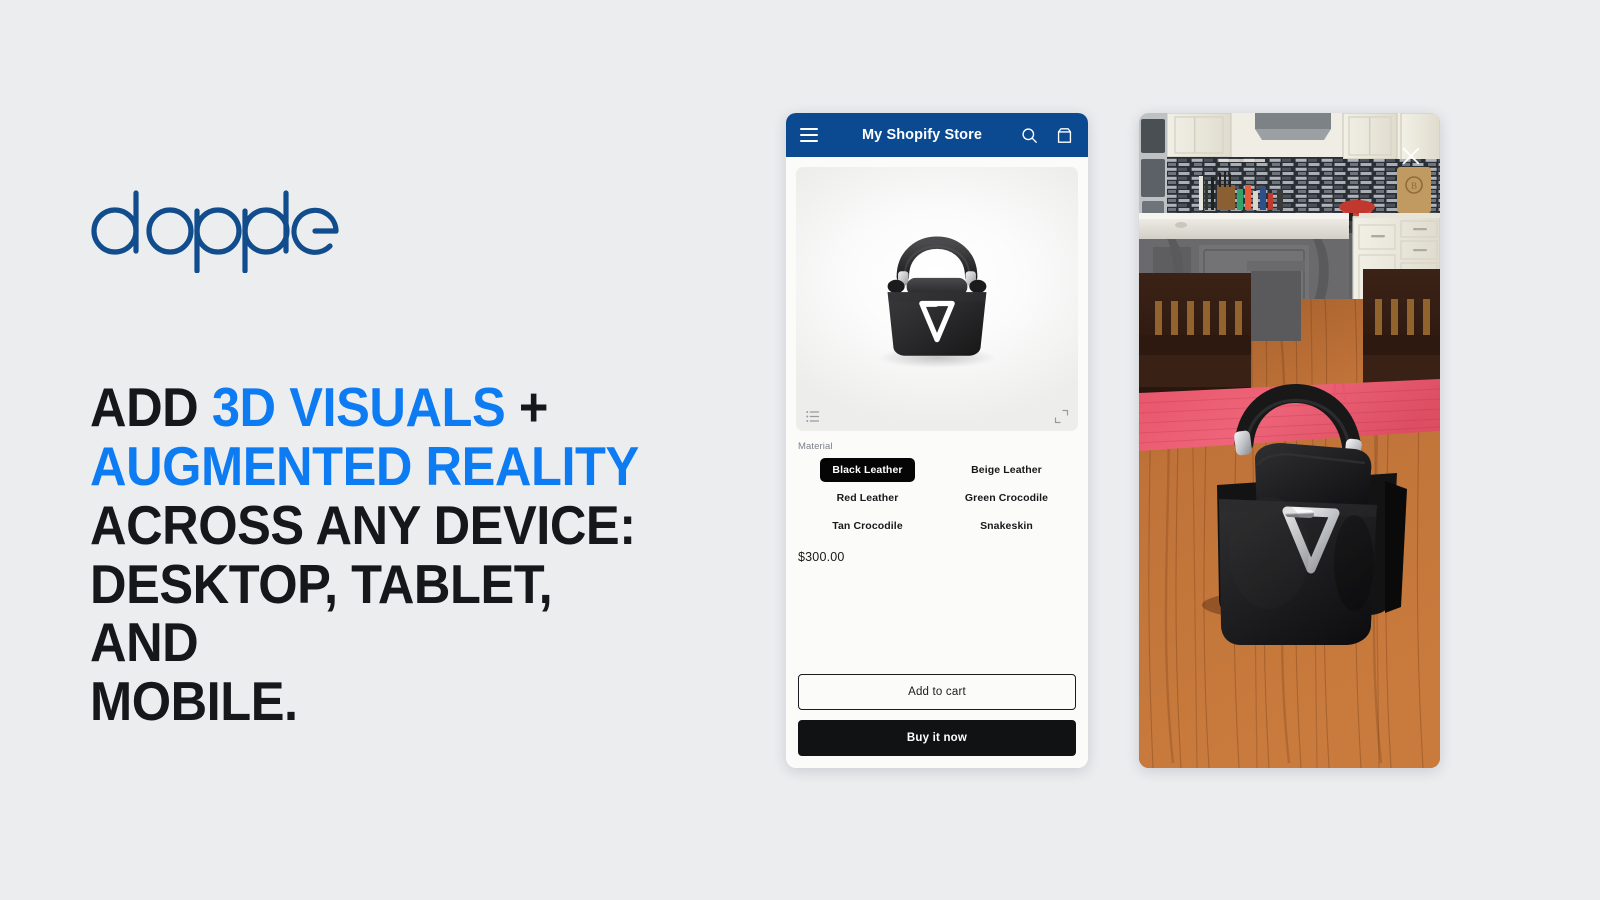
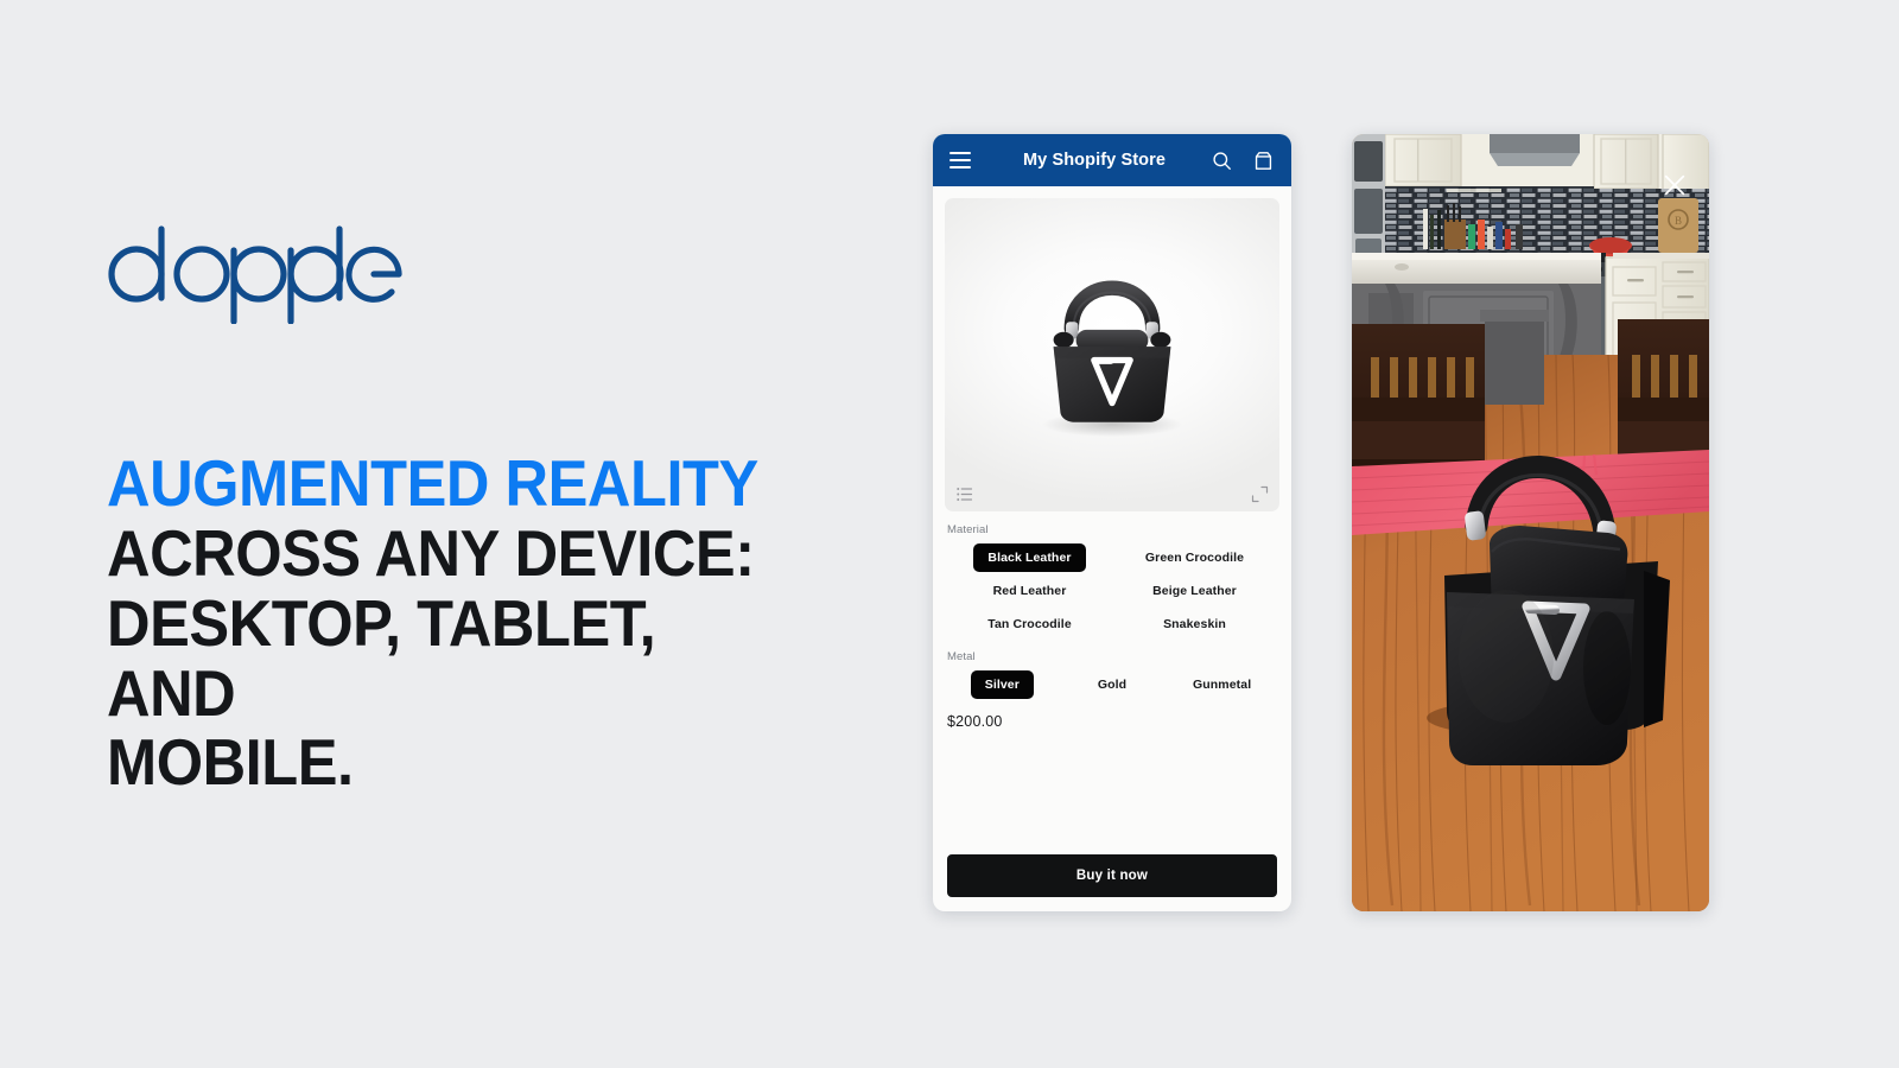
- ADD 3D VISUALS +
  AUGMENTED REALITY
  ACROSS ANY DEVICE:
  DESKTOP, TABLET, AND
  MOBILE.
  My Shopify Store
  Material
  Black Leather
- Beige Leather
+ Green Crocodile
  Red Leather
- Green Crocodile
+ Beige Leather
  Tan Crocodile
  Snakeskin
+ Metal
+ Silver
+ Gold
+ Gunmetal
- $300.00
+ $200.00
- Add to cart
  Buy it now
  B
